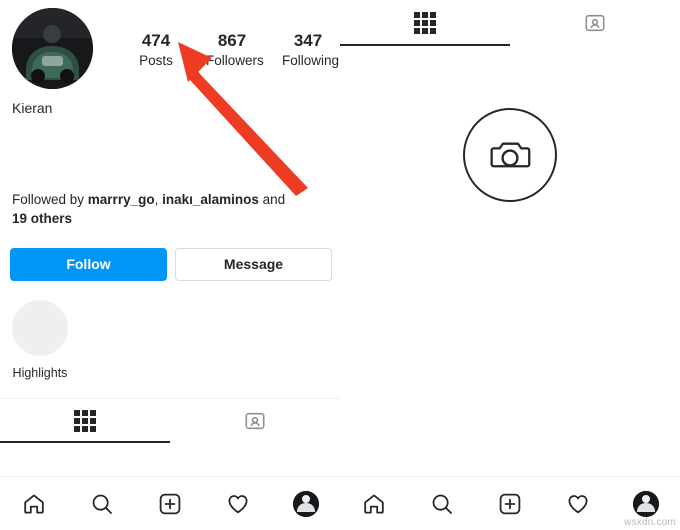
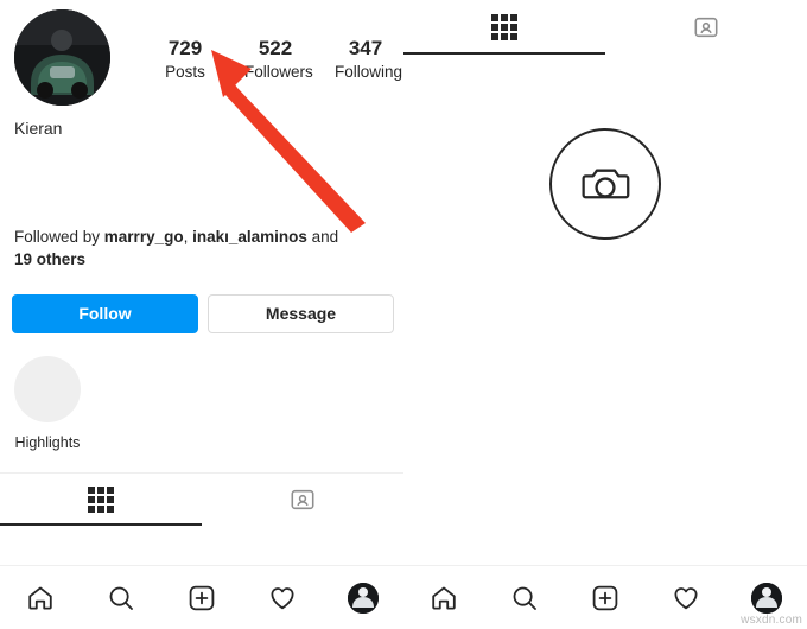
- 474
+ 729
  Posts
- 867
+ 522
  Follower
  347
  Followin
  Kieran
  Followed by marrry_go, inakı_alaminos and
  19 others
  Follow
  Message
  Highlights
  wsxdn.com
